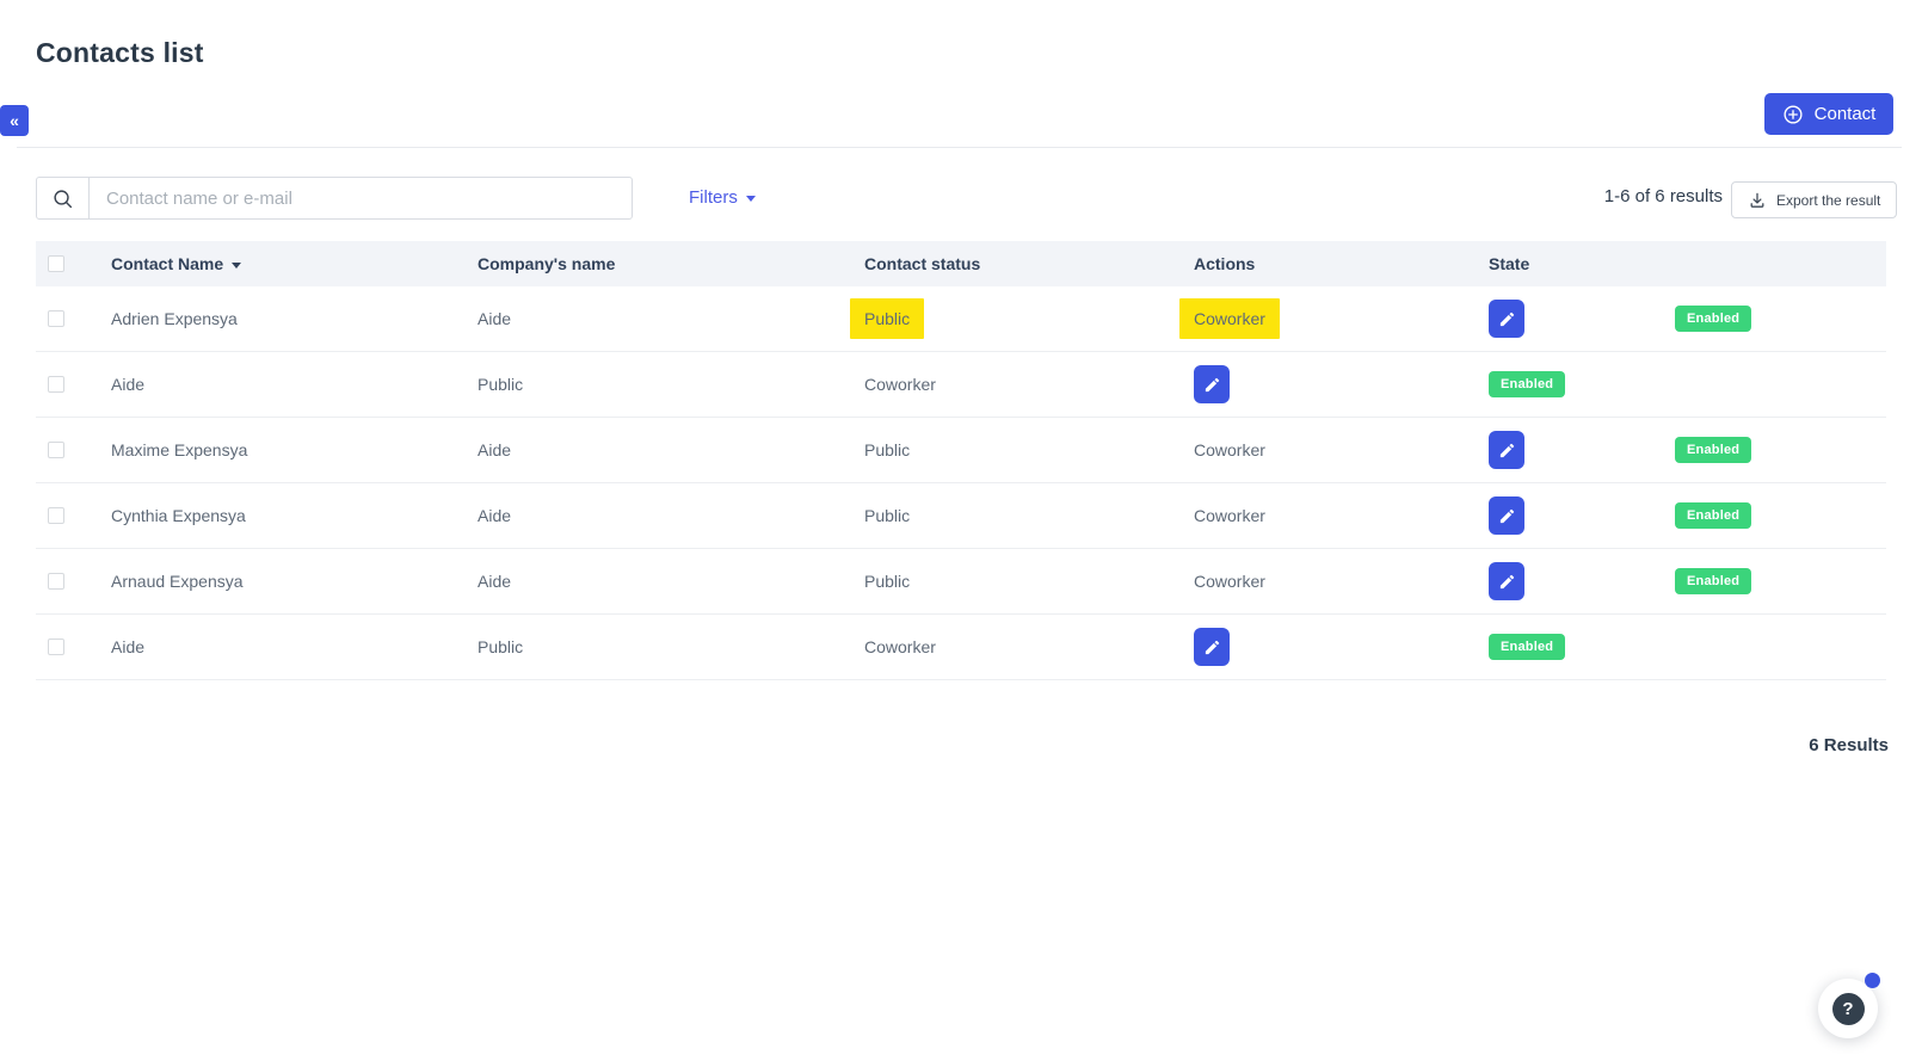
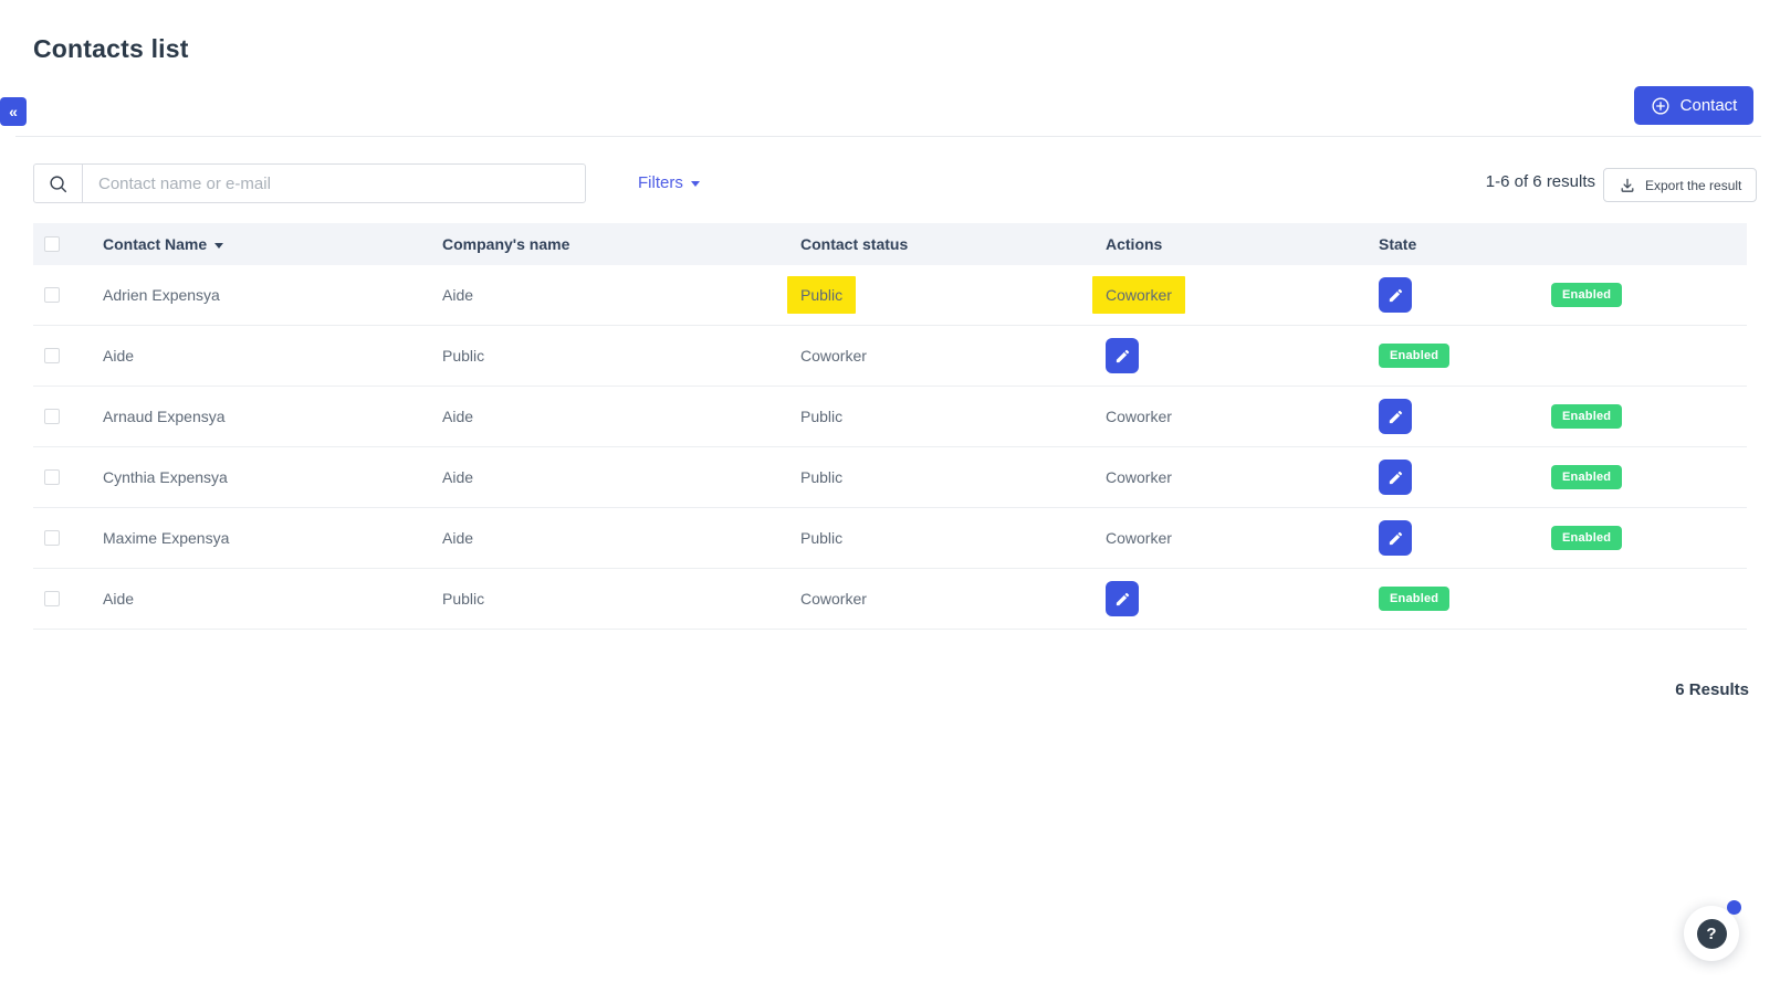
  Contacts list
  «
  Contact
  Contact name or e-mail
  Filters
  1-6 of 6 results
  Export the result
  Contact Name
  Company's name
  Contact status
  Actions
  State
  Adrien Expensya
  Aide
  Public
  Coworker
  Enabled
  Aide
  Public
  Coworker
  Enabled
- Maxime Expensya
+ Arnaud Expensya
  Aide
  Public
  Coworker
  Enabled
  Cynthia Expensya
  Aide
  Public
  Coworker
  Enabled
- Arnaud Expensya
+ Maxime Expensya
  Aide
  Public
  Coworker
  Enabled
  Aide
  Public
  Coworker
  Enabled
  6 Results
  ?
